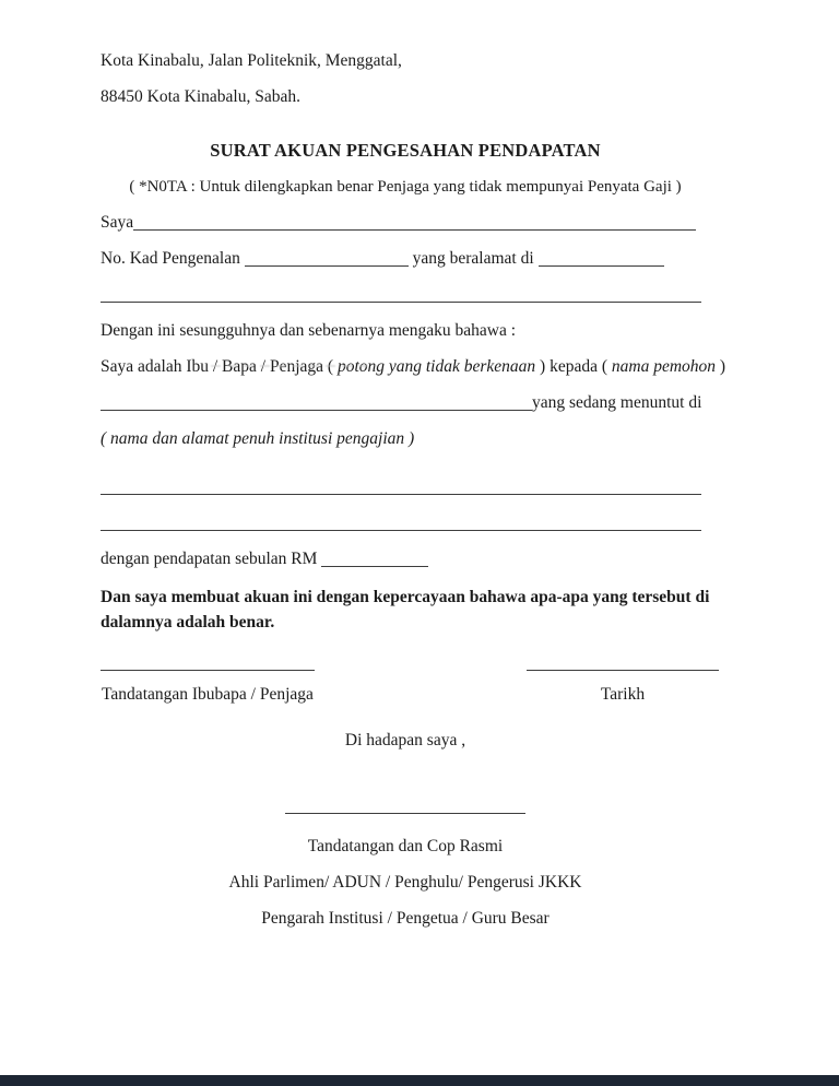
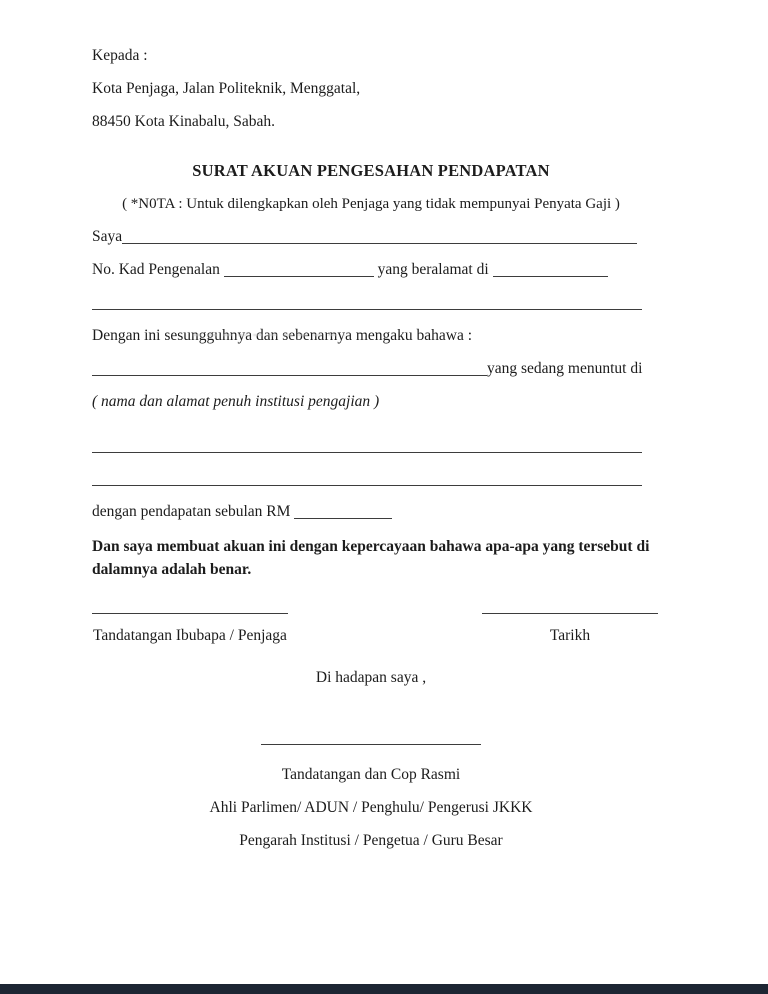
+ Kepada :
- Kota Kinabalu, Jalan Politeknik, Menggatal,
+ Kota Penjaga, Jalan Politeknik, Menggatal,
  88450 Kota Kinabalu, Sabah.
  SURAT AKUAN PENGESAHAN PENDAPATAN
- ( *N0TA : Untuk dilengkapkan benar Penjaga yang tidak mempunyai Penyata Gaji )
+ ( *N0TA : Untuk dilengkapkan oleh Penjaga yang tidak mempunyai Penyata Gaji )
  Saya
  No. Kad Pengenalan yang beralamat di
  Dengan ini sesungguhnya dan sebenarnya mengaku bahawa :
- Saya adalah Ibu / Bapa / Penjaga ( potong yang tidak berkenaan ) kepada ( nama pemohon )
  yang sedang menuntut di
  ( nama dan alamat penuh institusi pengajian )
  dengan pendapatan sebulan RM
  Dan saya membuat akuan ini dengan kepercayaan bahawa apa-apa yang tersebut di
  dalamnya adalah benar.
  Tandatangan Ibubapa / Penjaga
  Tarikh
  Di hadapan saya ,
  Tandatangan dan Cop Rasmi
  Ahli Parlimen/ ADUN / Penghulu/ Pengerusi JKKK
  Pengarah Institusi / Pengetua / Guru Besar
